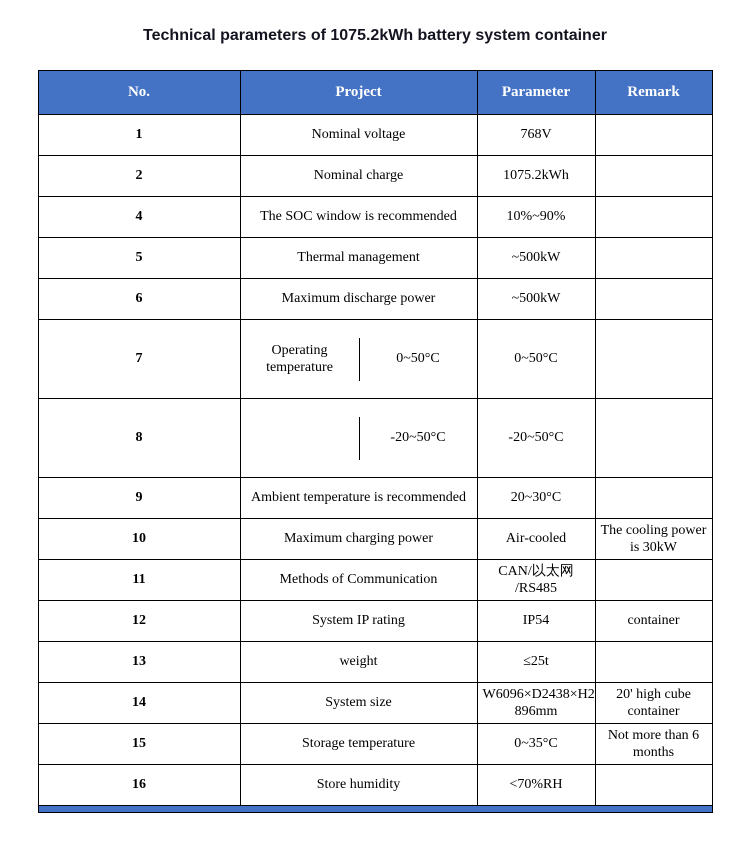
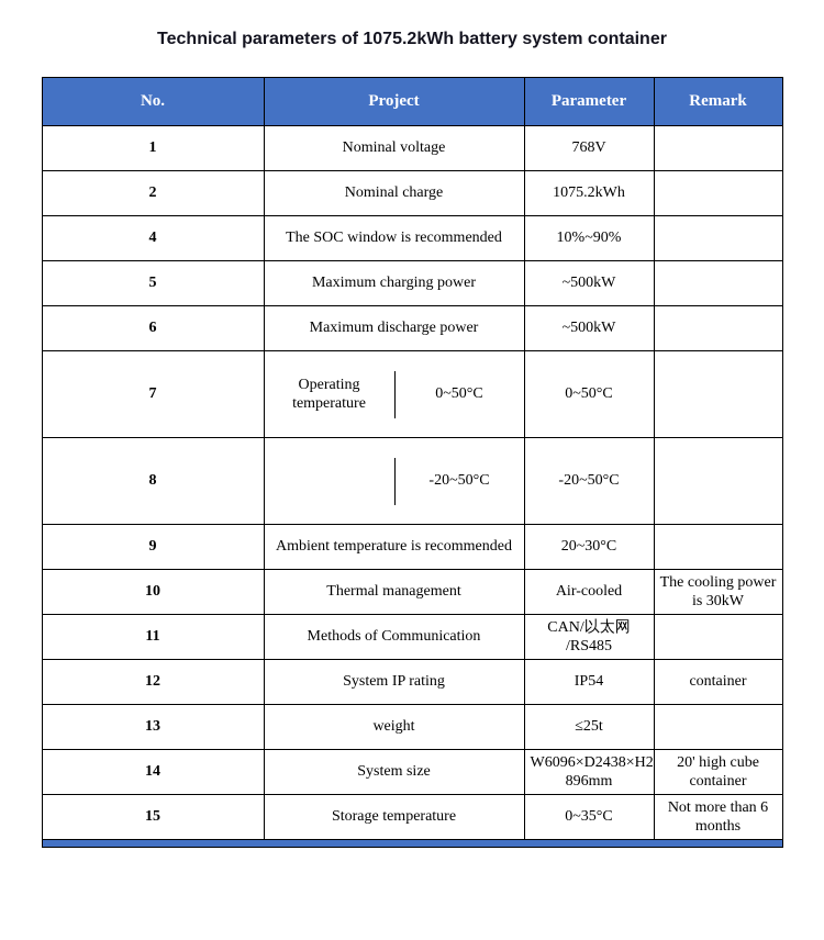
  Technical parameters of 1075.2kWh battery system container
  No.	Project	Parameter	Remark
  1	Nominal voltage	768V
  2	Nominal charge	1075.2kWh
  4	The SOC window is recommended	10%~90%
- 5	Thermal management	~500kW
+ 5	Maximum charging power	~500kW
  6	Maximum discharge power	~500kW
  7	Operating temperature 0~50°C	0~50°C
  8	-20~50°C	-20~50°C
  9	Ambient temperature is recommended	20~30°C
- 10	Maximum charging power	Air-cooled	The cooling power is 30kW
+ 10	Thermal management	Air-cooled	The cooling power is 30kW
  11	Methods of Communication	CAN/以太网 /RS485
  12	System IP rating	IP54	container
  13	weight	≤25t
  14	System size	W6096×D2438×H2 896mm	20' high cube container
  15	Storage temperature	0~35°C	Not more than 6 months
- 16	Store humidity	<70%RH
